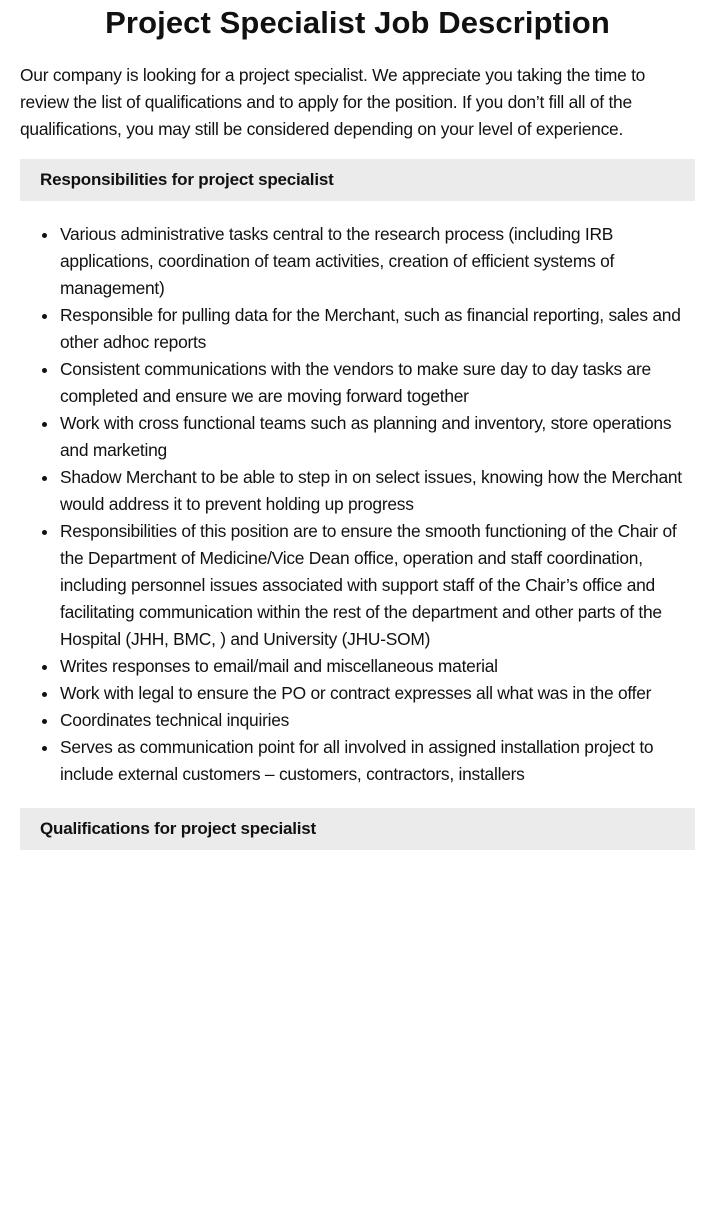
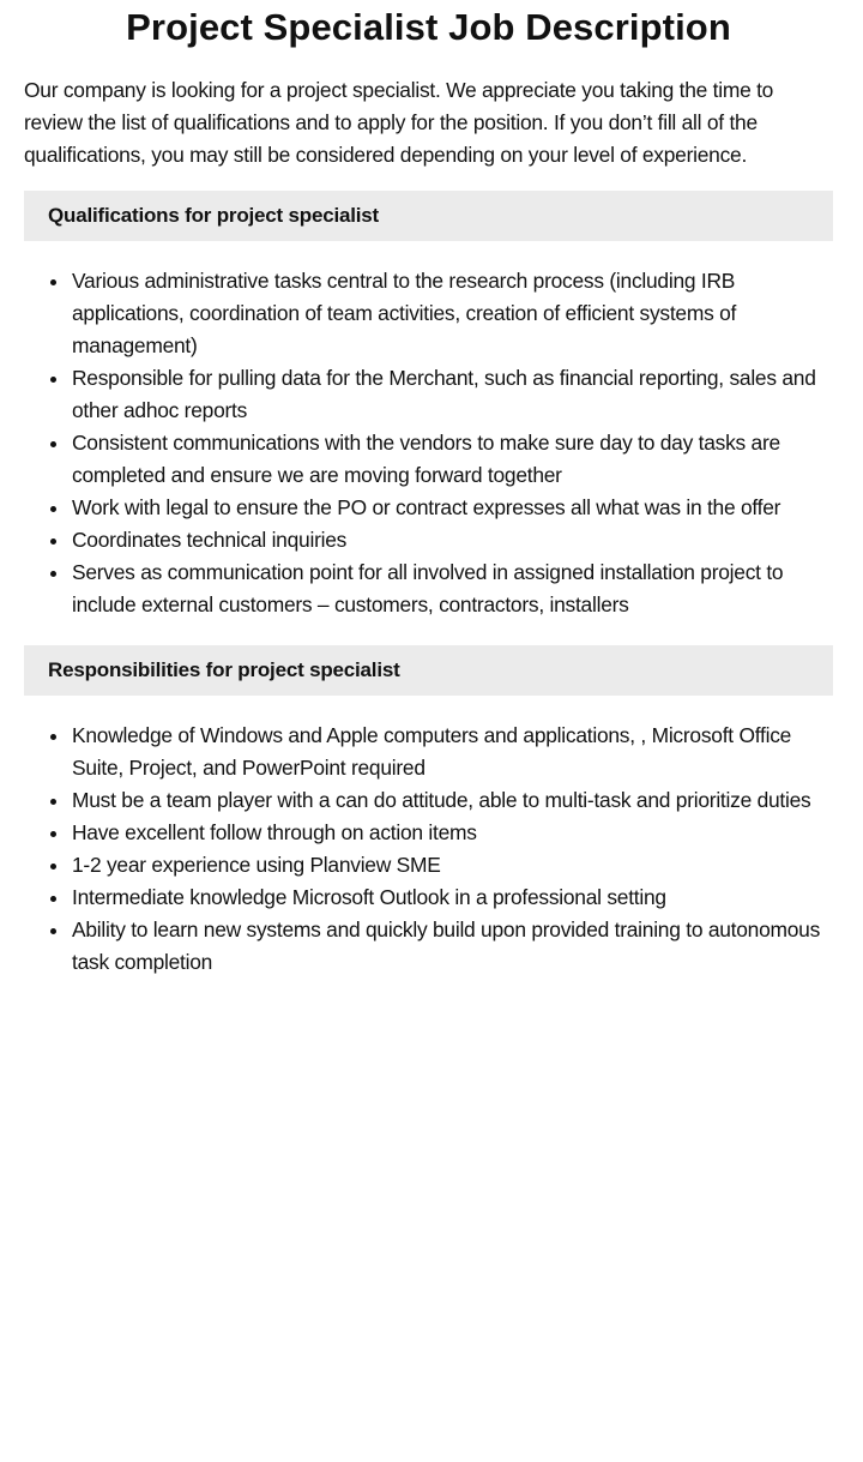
  Project Specialist Job Description
  Our company is looking for a project specialist. We appreciate you taking the time to review the list of qualifications and to apply for the position. If you don’t fill all of the qualifications, you may still be considered depending on your level of experience.
- Responsibilities for project specialist
+ Qualifications for project specialist
  Various administrative tasks central to the research process (including IRB applications, coordination of team activities, creation of efficient systems of management)
  Responsible for pulling data for the Merchant, such as financial reporting, sales and other adhoc reports
  Consistent communications with the vendors to make sure day to day tasks are completed and ensure we are moving forward together
- Work with cross functional teams such as planning and inventory, store operations and marketing
- Shadow Merchant to be able to step in on select issues, knowing how the Merchant would address it to prevent holding up progress
- Responsibilities of this position are to ensure the smooth functioning of the Chair of the Department of Medicine/Vice Dean office, operation and staff coordination, including personnel issues associated with support staff of the Chair’s office and facilitating communication within the rest of the department and other parts of the Hospital (JHH, BMC, ) and University (JHU-SOM)
- Writes responses to email/mail and miscellaneous material
  Work with legal to ensure the PO or contract expresses all what was in the offer
  Coordinates technical inquiries
  Serves as communication point for all involved in assigned installation project to include external customers – customers, contractors, installers
- Qualifications for project specialist
+ Responsibilities for project specialist
+ Knowledge of Windows and Apple computers and applications, , Microsoft Office Suite, Project, and PowerPoint required
+ Must be a team player with a can do attitude, able to multi-task and prioritize duties
+ Have excellent follow through on action items
+ 1-2 year experience using Planview SME
+ Intermediate knowledge Microsoft Outlook in a professional setting
+ Ability to learn new systems and quickly build upon provided training to autonomous task completion
